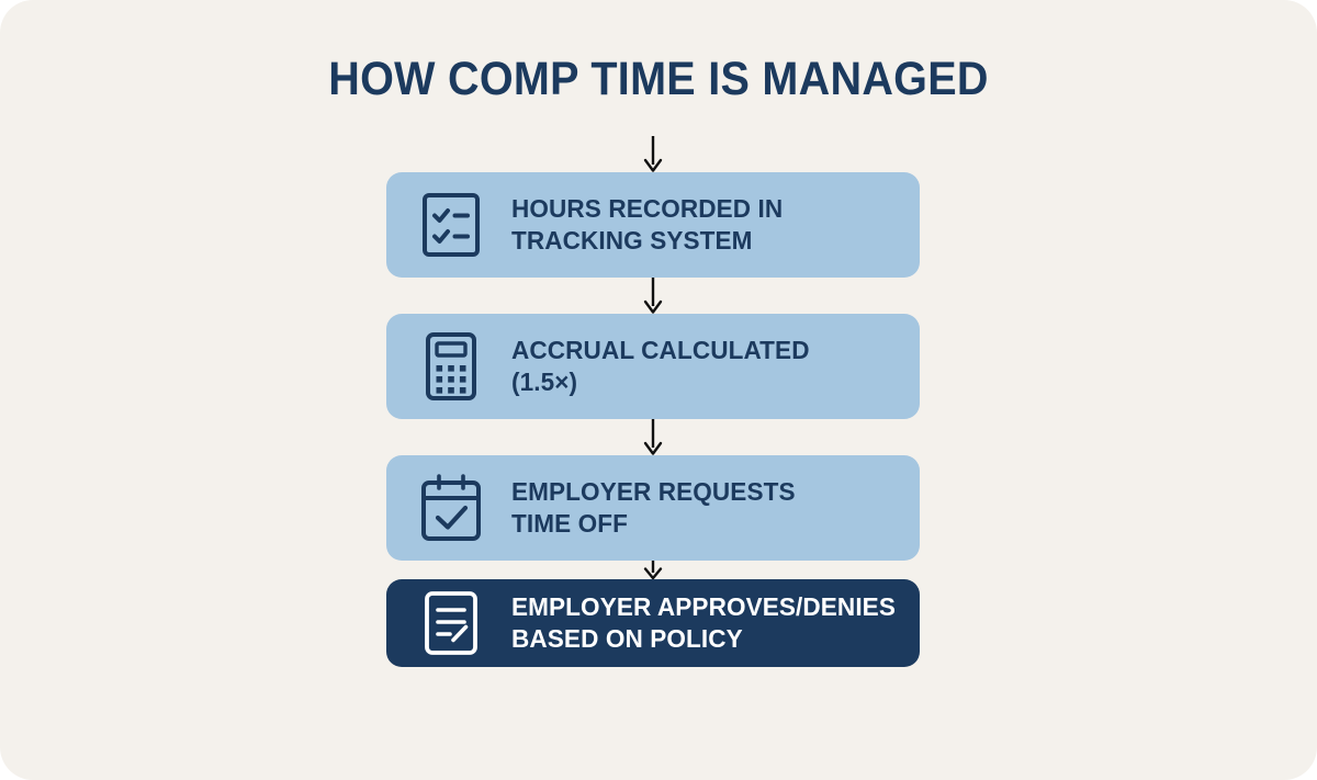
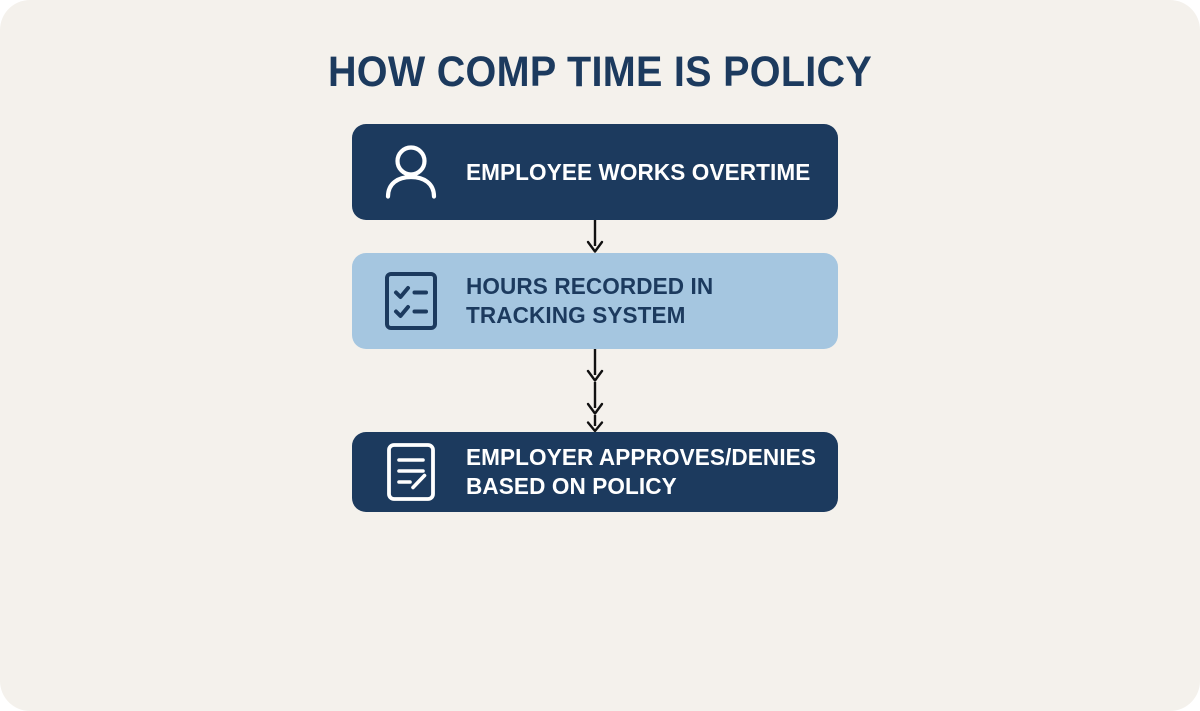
- HOW COMP TIME IS MANAGED
+ HOW COMP TIME IS POLICY
+ EMPLOYEE WORKS OVERTIME
  HOURS RECORDED IN
  TRACKING SYSTEM
- ACCRUAL CALCULATED
- (1.5×)
- EMPLOYER REQUESTS
- TIME OFF
  EMPLOYER APPROVES/DENIES
  BASED ON POLICY
